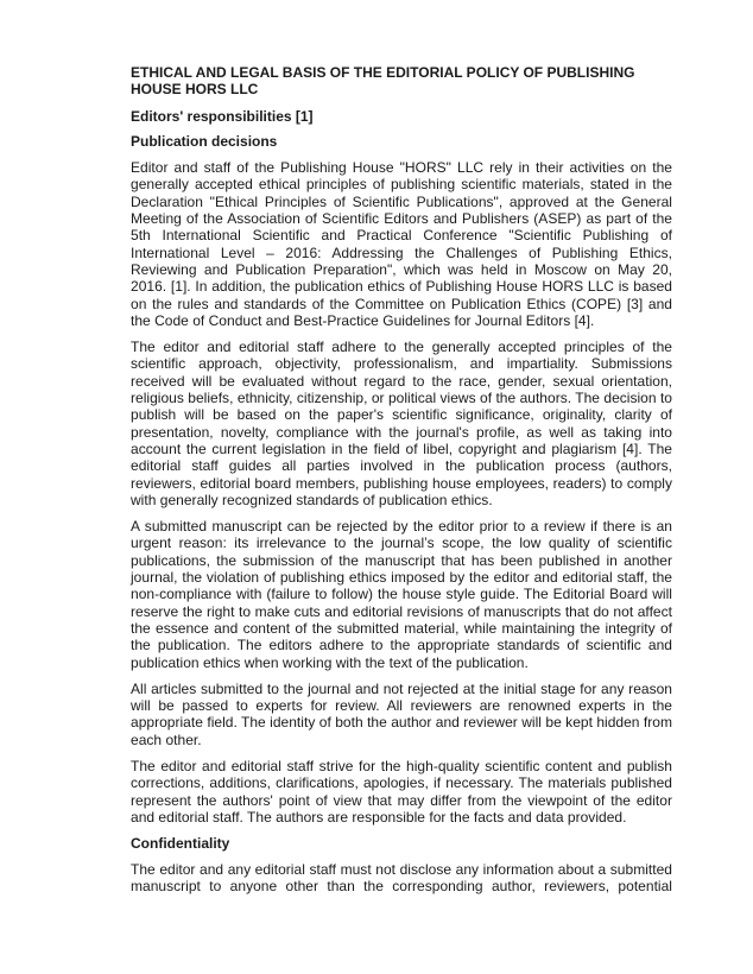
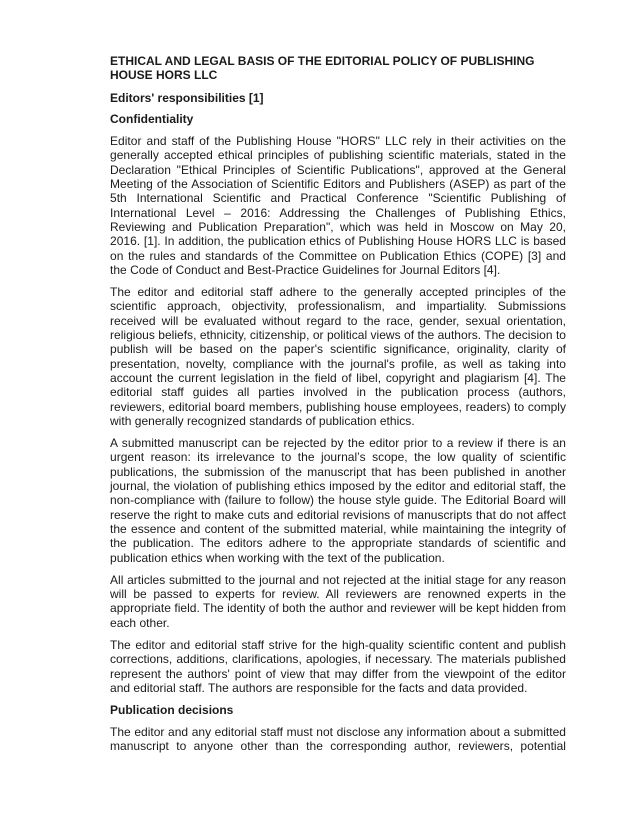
  ETHICAL AND LEGAL BASIS OF THE EDITORIAL POLICY OF PUBLISHING HOUSE HORS LLC
  Editors' responsibilities [1]
- Publication decisions
+ Confidentiality
  Editor and staff of the Publishing House "HORS" LLC rely in their activities on the generally accepted ethical principles of publishing scientific materials, stated in the Declaration "Ethical Principles of Scientific Publications", approved at the General Meeting of the Association of Scientific Editors and Publishers (ASEP) as part of the 5th International Scientific and Practical Conference "Scientific Publishing of International Level – 2016: Addressing the Challenges of Publishing Ethics, Reviewing and Publication Preparation", which was held in Moscow on May 20, 2016. [1]. In addition, the publication ethics of Publishing House HORS LLC is based on the rules and standards of the Committee on Publication Ethics (COPE) [3] and the Code of Conduct and Best-Practice Guidelines for Journal Editors [4].
  The editor and editorial staff adhere to the generally accepted principles of the scientific approach, objectivity, professionalism, and impartiality. Submissions received will be evaluated without regard to the race, gender, sexual orientation, religious beliefs, ethnicity, citizenship, or political views of the authors. The decision to publish will be based on the paper's scientific significance, originality, clarity of presentation, novelty, compliance with the journal's profile, as well as taking into account the current legislation in the field of libel, copyright and plagiarism [4]. The editorial staff guides all parties involved in the publication process (authors, reviewers, editorial board members, publishing house employees, readers) to comply with generally recognized standards of publication ethics.
  A submitted manuscript can be rejected by the editor prior to a review if there is an urgent reason: its irrelevance to the journal’s scope, the low quality of scientific publications, the submission of the manuscript that has been published in another journal, the violation of publishing ethics imposed by the editor and editorial staff, the non-compliance with (failure to follow) the house style guide. The Editorial Board will reserve the right to make cuts and editorial revisions of manuscripts that do not affect the essence and content of the submitted material, while maintaining the integrity of the publication. The editors adhere to the appropriate standards of scientific and publication ethics when working with the text of the publication.
  All articles submitted to the journal and not rejected at the initial stage for any reason will be passed to experts for review. All reviewers are renowned experts in the appropriate field. The identity of both the author and reviewer will be kept hidden from each other.
  The editor and editorial staff strive for the high-quality scientific content and publish corrections, additions, clarifications, apologies, if necessary. The materials published represent the authors' point of view that may differ from the viewpoint of the editor and editorial staff. The authors are responsible for the facts and data provided.
- Confidentiality
+ Publication decisions
  The editor and any editorial staff must not disclose any information about a submitted manuscript to anyone other than the corresponding author, reviewers, potential
